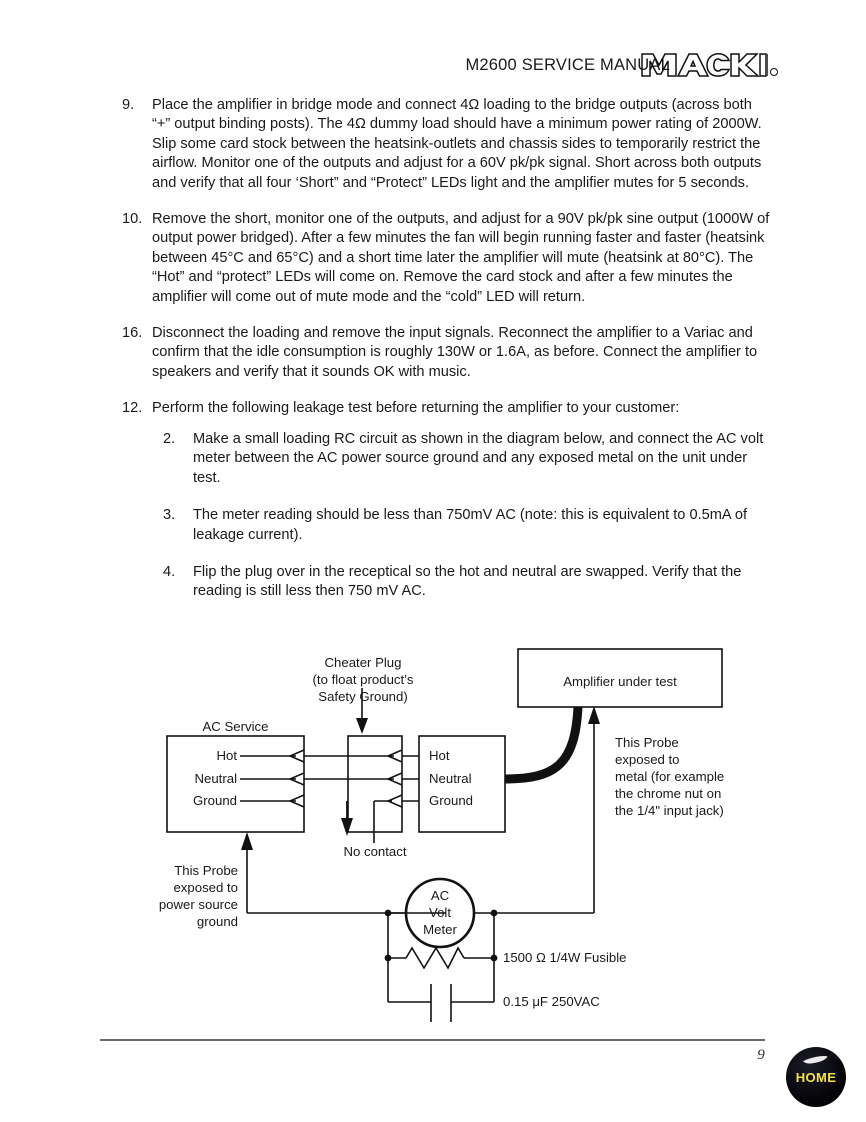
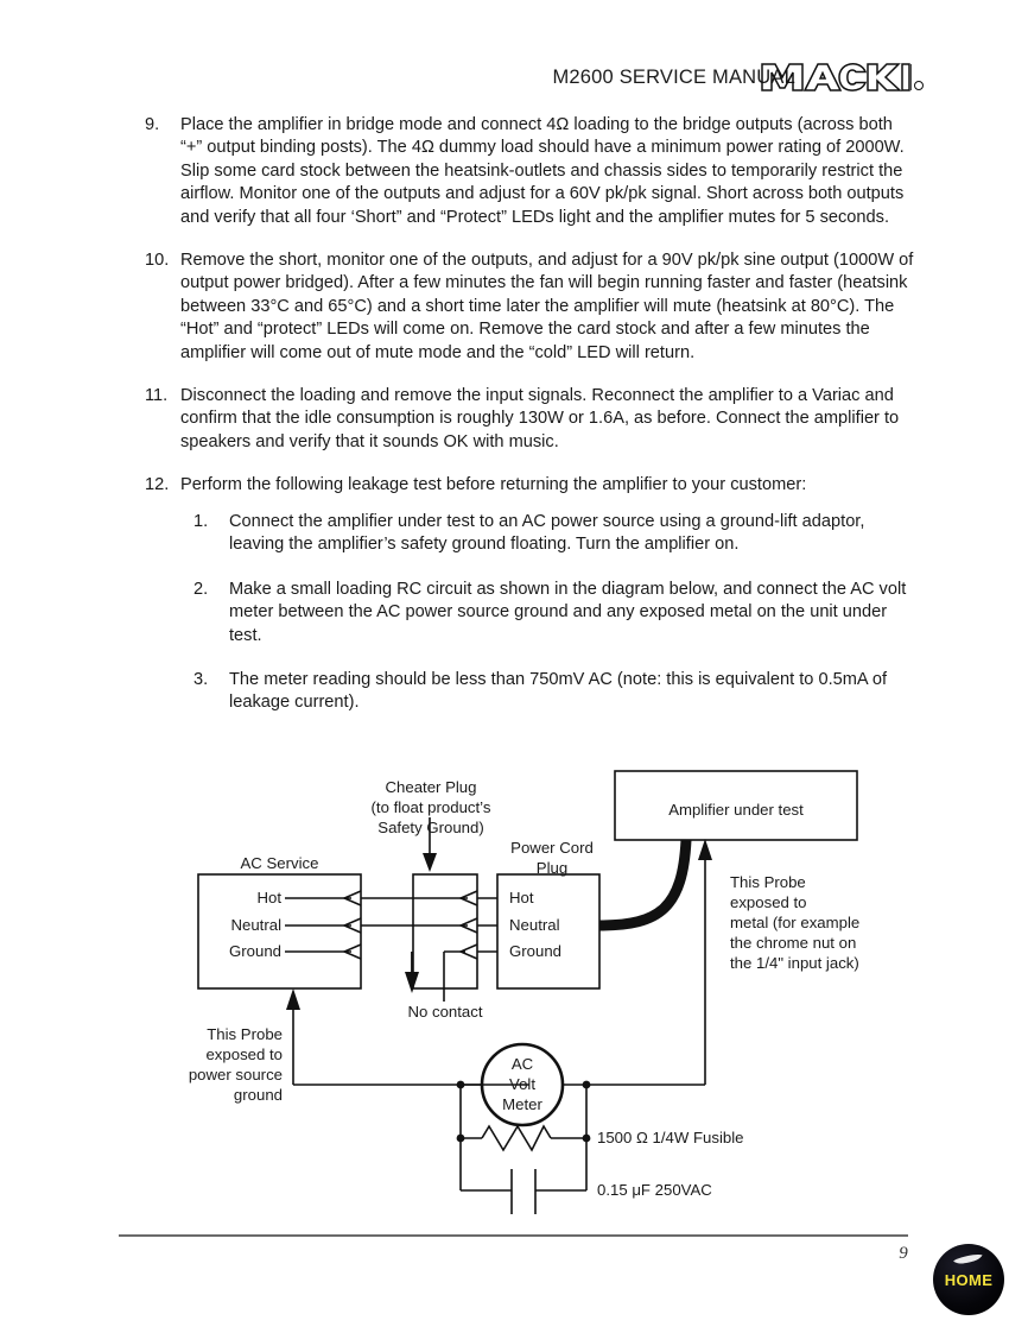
  M2600 SERVICE MANUA
  9.
  Place the amplifier in bridge mode and connect 4Ω loading to the bridge outputs (across both “+” output binding posts). The 4Ω dummy load should have a minimum power rating of 2000W. Slip some card stock between the heatsink-outlets and chassis sides to temporarily restrict the airflow. Monitor one of the outputs and adjust for a 60V pk/pk signal. Short across both outputs and verify that all four ‘Short” and “Protect” LEDs light and the amplifier mutes for 5 seconds.
  10.
- Remove the short, monitor one of the outputs, and adjust for a 90V pk/pk sine output (1000W of output power bridged). After a few minutes the fan will begin running faster and faster (heatsink between 45°C and 65°C) and a short time later the amplifier will mute (heatsink at 80°C). The “Hot” and “protect” LEDs will come on. Remove the card stock and after a few minutes the amplifier will come out of mute mode and the “cold” LED will return.
+ Remove the short, monitor one of the outputs, and adjust for a 90V pk/pk sine output (1000W of output power bridged). After a few minutes the fan will begin running faster and faster (heatsink between 33°C and 65°C) and a short time later the amplifier will mute (heatsink at 80°C). The “Hot” and “protect” LEDs will come on. Remove the card stock and after a few minutes the amplifier will come out of mute mode and the “cold” LED will return.
- 16.
+ 11.
  Disconnect the loading and remove the input signals. Reconnect the amplifier to a Variac and confirm that the idle consumption is roughly 130W or 1.6A, as before. Connect the amplifier to speakers and verify that it sounds OK with music.
  12.
  Perform the following leakage test before returning the amplifier to your customer:
+ 1.
+ Connect the amplifier under test to an AC power source using a ground-lift adaptor, leaving the amplifier’s safety ground floating. Turn the amplifier on.
  2.
  Make a small loading RC circuit as shown in the diagram below, and connect the AC volt meter between the AC power source ground and any exposed metal on the unit under test.
  3.
  The meter reading should be less than 750mV AC (note: this is equivalent to 0.5mA of leakage current).
- 4.
- Flip the plug over in the receptical so the hot and neutral are swapped. Verify that the reading is still less then 750 mV AC.
  Cheater Plug
  (to float product’s
  Safety Ground)
+ Power Cord
+ Plug
  Amplifier under test
  AC Service
  Hot
  Neutral
  Ground
  Hot
  Neutral
  Ground
  No contact
  This Probe
  exposed to
  metal (for example
  the chrome nut on
  the 1/4" input jack)
  This Probe
  exposed to
  power source
  ground
  AC
  Volt
  Meter
  1500 Ω 1/4W Fusible
  0.15 μF 250VAC
  9
  HOME
